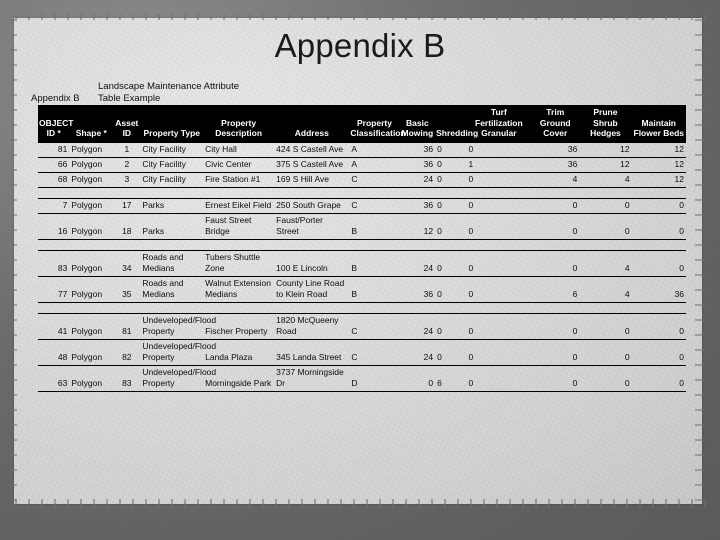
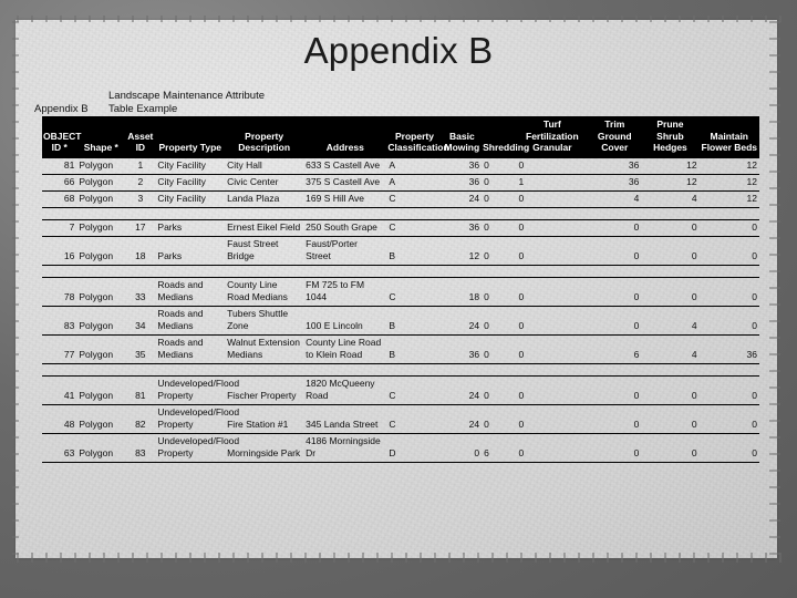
  Appendix B
  Appendix B
  Landscape Maintenance Attribute Table Example
  OBJECT ID *	Shape *	Asset ID	Property Type	Property Description	Address	Property Classificatio	Basic Mowing	Shredding	Turf Fertilization Granular	Trim Ground Cover	Prune Shrub Hedges	Maintain Flower Beds
- 81	Polygon	1	City Facility	City Hall	424 S Castell Ave	A	36	0	0	36	12	12
+ 81	Polygon	1	City Facility	City Hall	633 S Castell Ave	A	36	0	0	36	12	12
  66	Polygon	2	City Facility	Civic Center	375 S Castell Ave	A	36	0	1	36	12	12
- 68	Polygon	3	City Facility	Fire Station #1	169 S Hill Ave	C	24	0	0	4	4	12
+ 68	Polygon	3	City Facility	Landa Plaza	169 S Hill Ave	C	24	0	0	4	4	12
  7	Polygon	17	Parks	Ernest Eikel Field	250 South Grape	C	36	0	0	0	0	0
  16	Polygon	18	Parks	Faust Street Bridge	Faust/Porter Street	B	12	0	0	0	0	0
+ 78	Polygon	33	Roads and Medians	County Line Road Medians	FM 725 to FM 1044	C	18	0	0	0	0	0
  83	Polygon	34	Roads and Medians	Tubers Shuttle Zone	100 E Lincoln	B	24	0	0	0	4	0
  77	Polygon	35	Roads and Medians	Walnut Extension Medians	County Line Road to Klein Road	B	36	0	0	6	4	36
  41	Polygon	81	Undeveloped/Flood Property	Fischer Property	1820 McQueeny Road	C	24	0	0	0	0	0
- 48	Polygon	82	Undeveloped/Flood Property	Landa Plaza	345 Landa Street	C	24	0	0	0	0	0
+ 48	Polygon	82	Undeveloped/Flood Property	Fire Station #1	345 Landa Street	C	24	0	0	0	0	0
- 63	Polygon	83	Undeveloped/Flood Property	Morningside Park	3737 Morningside Dr	D	0	6	0	0	0	0
+ 63	Polygon	83	Undeveloped/Flood Property	Morningside Park	4186 Morningside Dr	D	0	6	0	0	0	0
